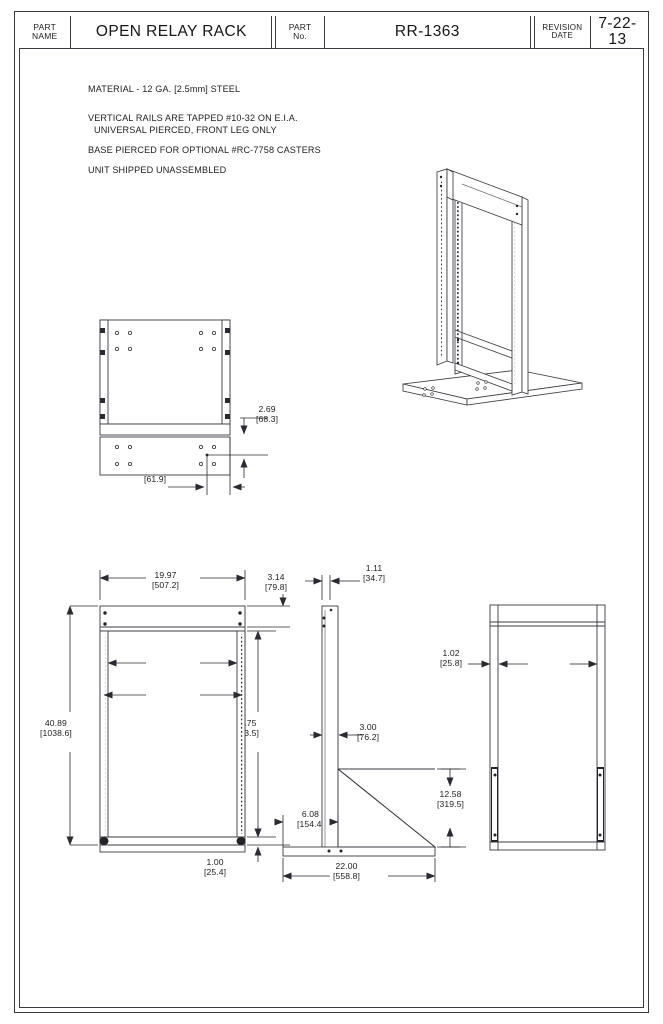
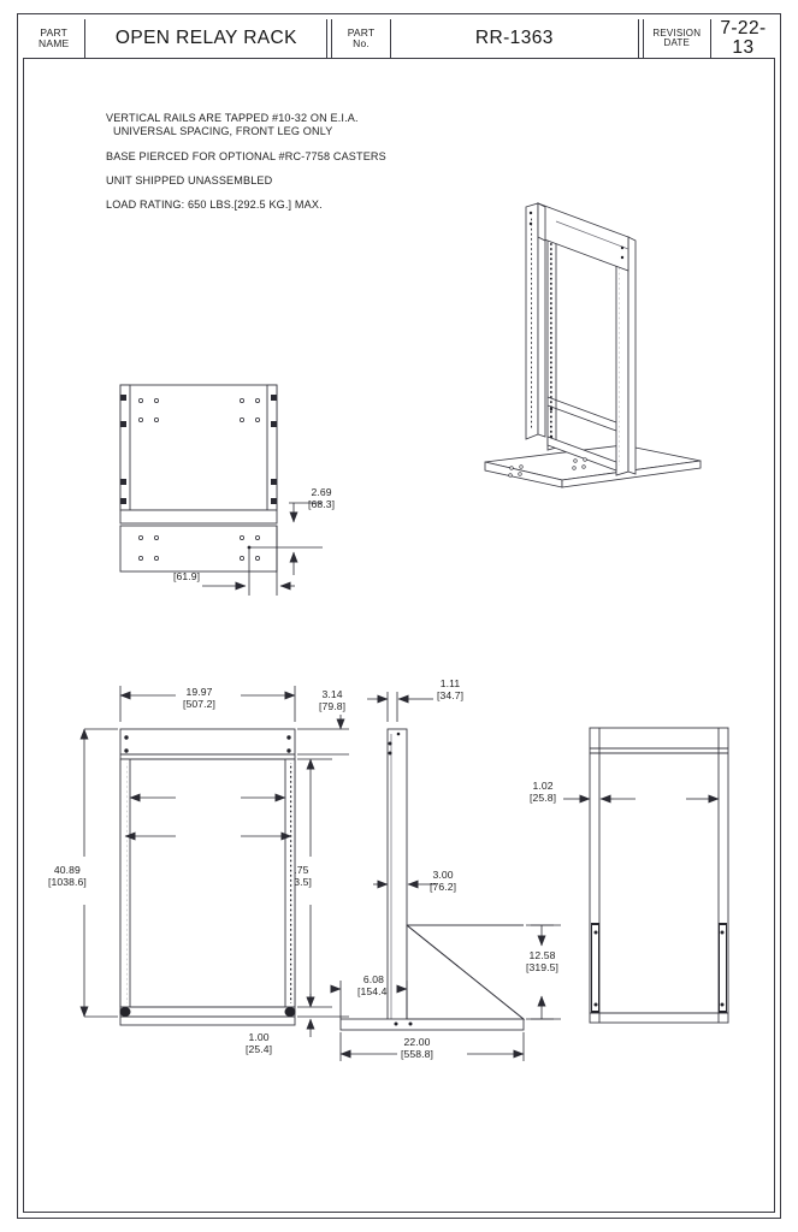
  PART
  NAME
  OPEN RELAY RACK
  PART
  No.
  RR-1363
  REVISION
  DATE
  7-22-13
- MATERIAL - 12 GA. [2.5mm] STEEL
  VERTICAL RAILS ARE TAPPED #10-32 ON E.I.A.
- UNIVERSAL PIERCED, FRONT LEG ONLY
+ UNIVERSAL SPACING, FRONT LEG ONLY
  BASE PIERCED FOR OPTIONAL #RC-7758 CASTERS
  UNIT SHIPPED UNASSEMBLED
+ LOAD RATING: 650 LBS.[292.5 KG.] MAX.
  2.69
  [68.3]
  [61.9]
  19.97
  [507.2]
  40.89
  [1038.6]
  3.14
  [79.8]
  1.00
  [25.4]
  1.11
  [34.7]
  3.00
  [76.2]
  6.08
  [154.4
  22.00
  [558.8]
  12.58
  [319.5]
  1.02
  [25.8]
